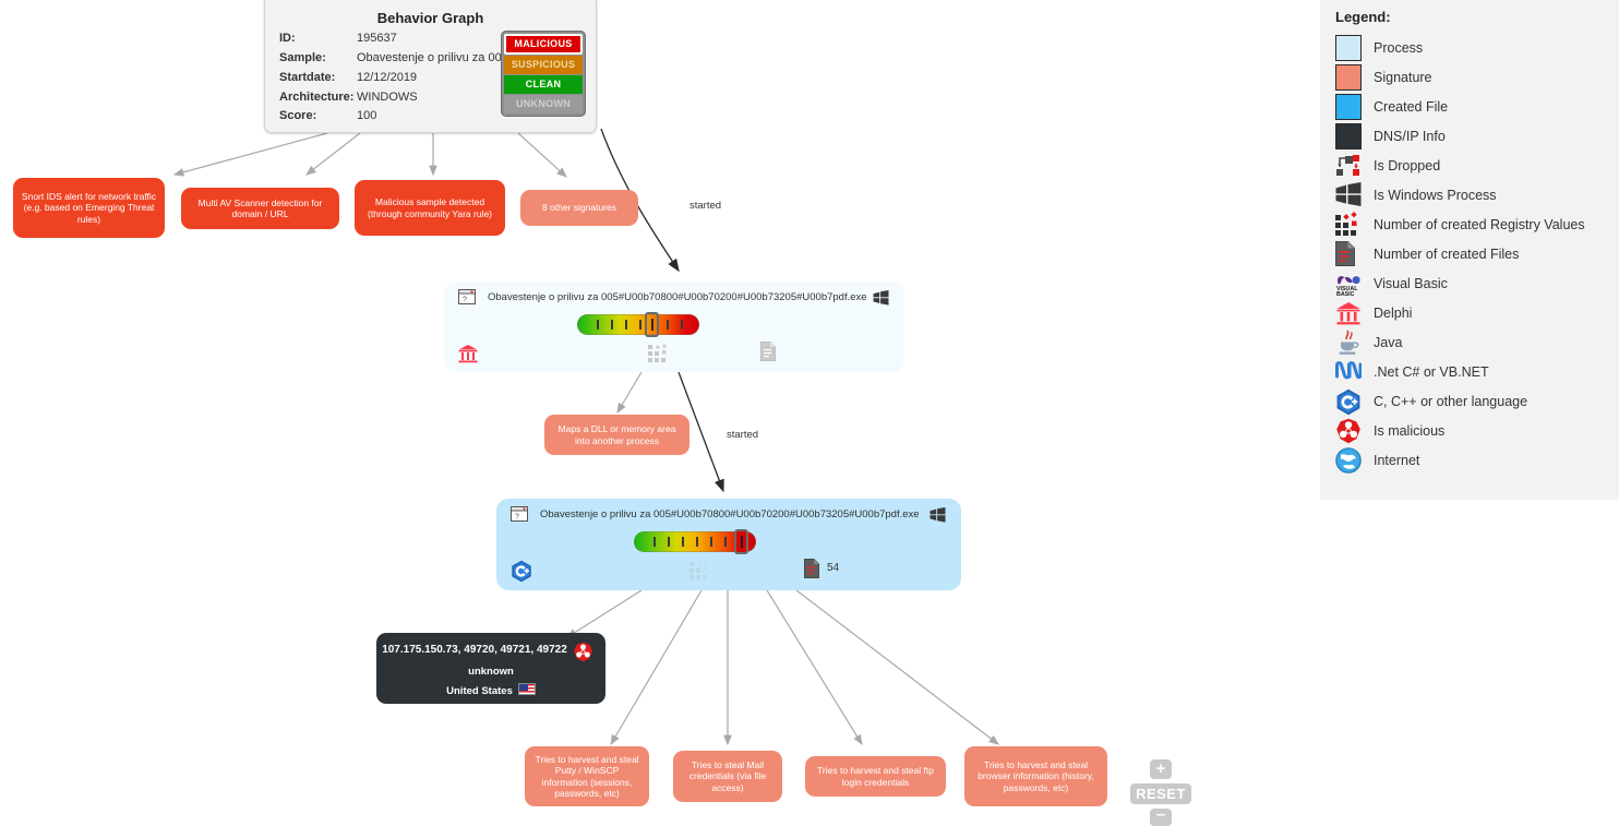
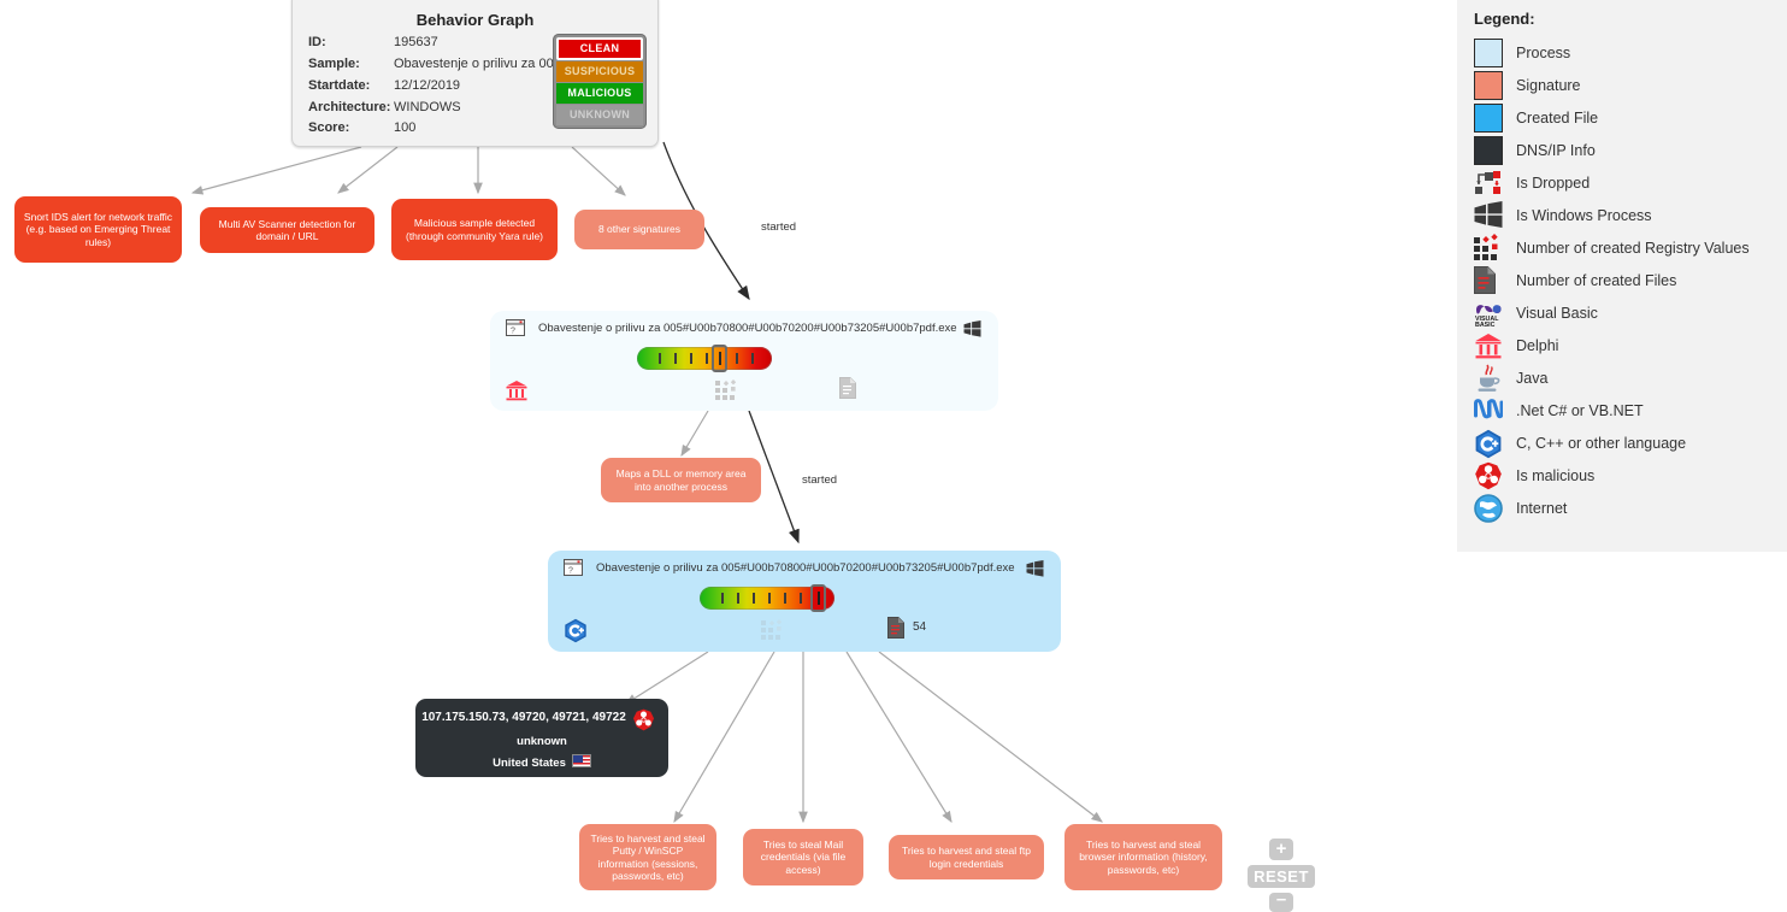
  Behavior Graph
  ID:
  195637
  Sample:
  Obavestenje o prilivu za 00
  Startdate:
  12/12/2019
  Architecture:
  WINDOWS
  Score:
  100
- MALICIOUS
+ CLEAN
  SUSPICIOUS
- CLEAN
+ MALICIOUS
  UNKNOWN
  Snort IDS alert for network traffic (e.g. based on Emerging Threat rules)
  Multi AV Scanner detection for domain / URL
  Malicious sample detected (through community Yara rule)
  8 other signatures
  Obavestenje o prilivu za 005#U00b70800#U00b70200#U00b73205#U00b7pdf.exe
  Maps a DLL or memory area into another process
  started
  started
  Obavestenje o prilivu za 005#U00b70800#U00b70200#U00b73205#U00b7pdf.exe
  54
  107.175.150.73, 49720, 49721, 49722
  unknown
  United States
  Tries to harvest and steal Putty / WinSCP information (sessions, passwords, etc)
  Tries to steal Mail credentials (via file access)
  Tries to harvest and steal ftp login credentials
  Tries to harvest and steal browser information (history, passwords, etc)
  Legend:
  Process
  Signature
  Created File
  DNS/IP Info
  Is Dropped
  Is Windows Process
  Number of created Registry Values
  Number of created Files
  Visual Basic
  Delphi
  Java
  .Net C# or VB.NET
  C, C++ or other language
  Is malicious
  Internet
  +
  RESET
  –
